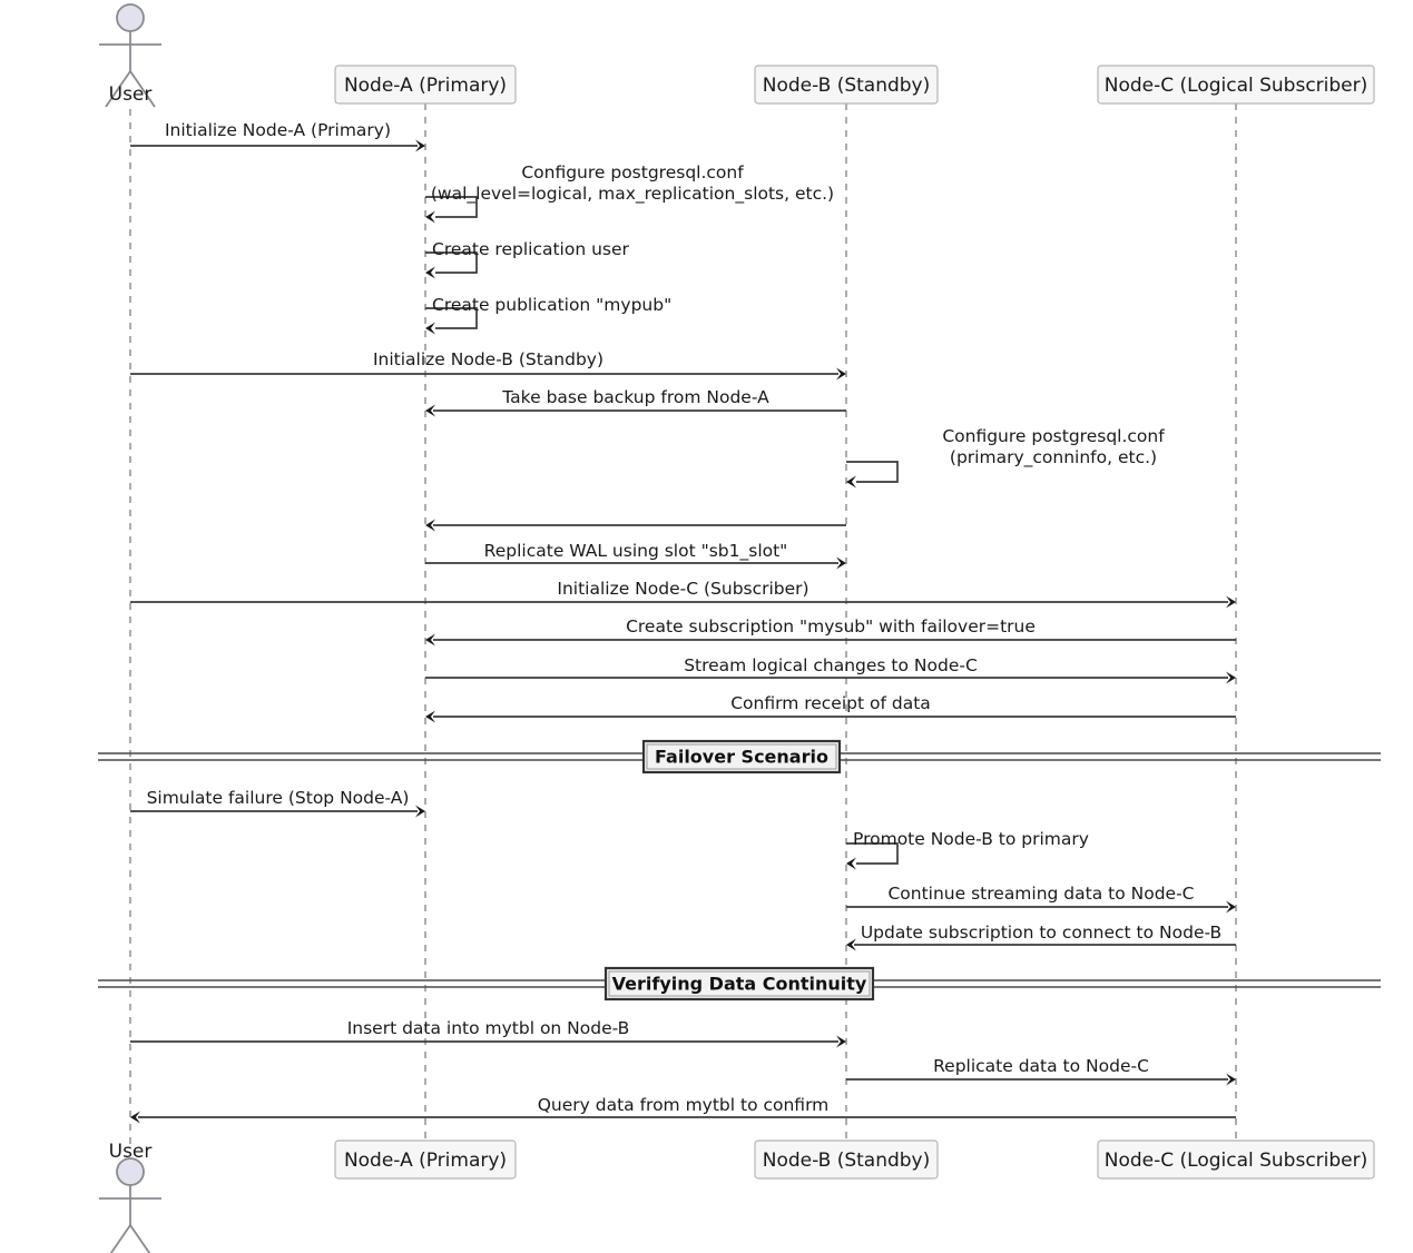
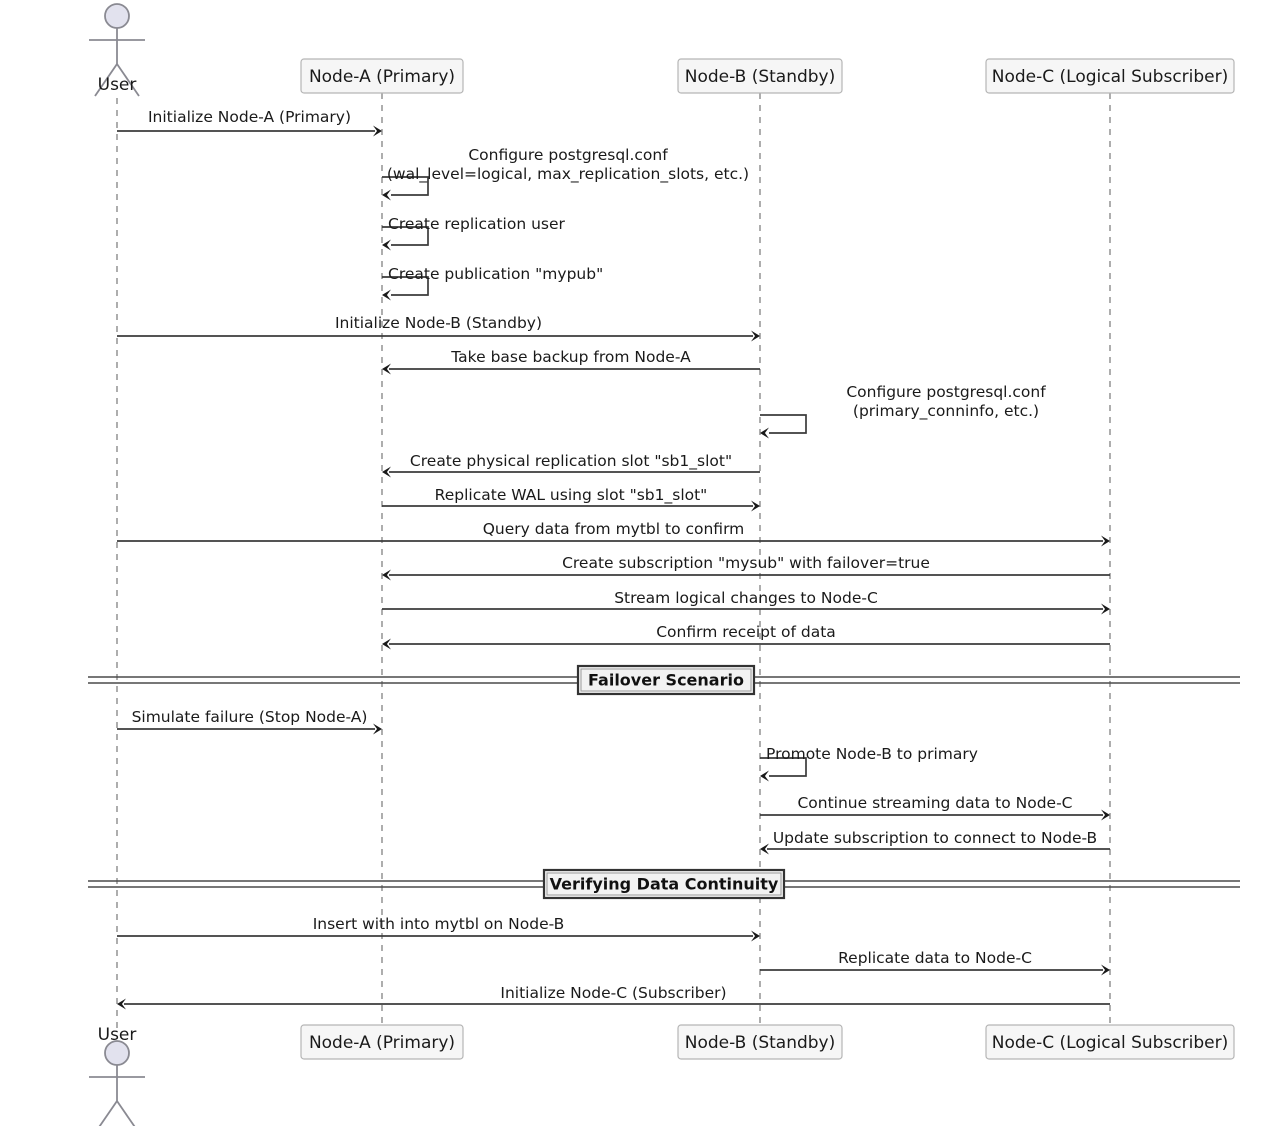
  Initialize Node-A (Primary)
  Configure postgresql.conf
  (wal_level=logical, max_replication_slots, etc.)
  Create replication user
  Create publication "mypub"
  Initialize Node-B (Standby)
  Take base backup from Node-A
  Configure postgresql.conf
  (primary_conninfo, etc.)
+ Create physical replication slot "sb1_slot"
  Replicate WAL using slot "sb1_slot"
- Initialize Node-C (Subscriber)
+ Query data from mytbl to confirm
  Create subscription "mysub" with failover=true
  Stream logical changes to Node-C
  Confirm receipt of data
  Simulate failure (Stop Node-A)
  Promote Node-B to primary
  Continue streaming data to Node-C
  Update subscription to connect to Node-B
- Insert data into mytbl on Node-B
+ Insert with into mytbl on Node-B
  Replicate data to Node-C
- Query data from mytbl to confirm
+ Initialize Node-C (Subscriber)
  Failover Scenario
  Verifying Data Continuity
  User
  User
  Node-A (Primary)
  Node-A (Primary)
  Node-B (Standby)
  Node-B (Standby)
  Node-C (Logical Subscriber)
  Node-C (Logical Subscriber)
